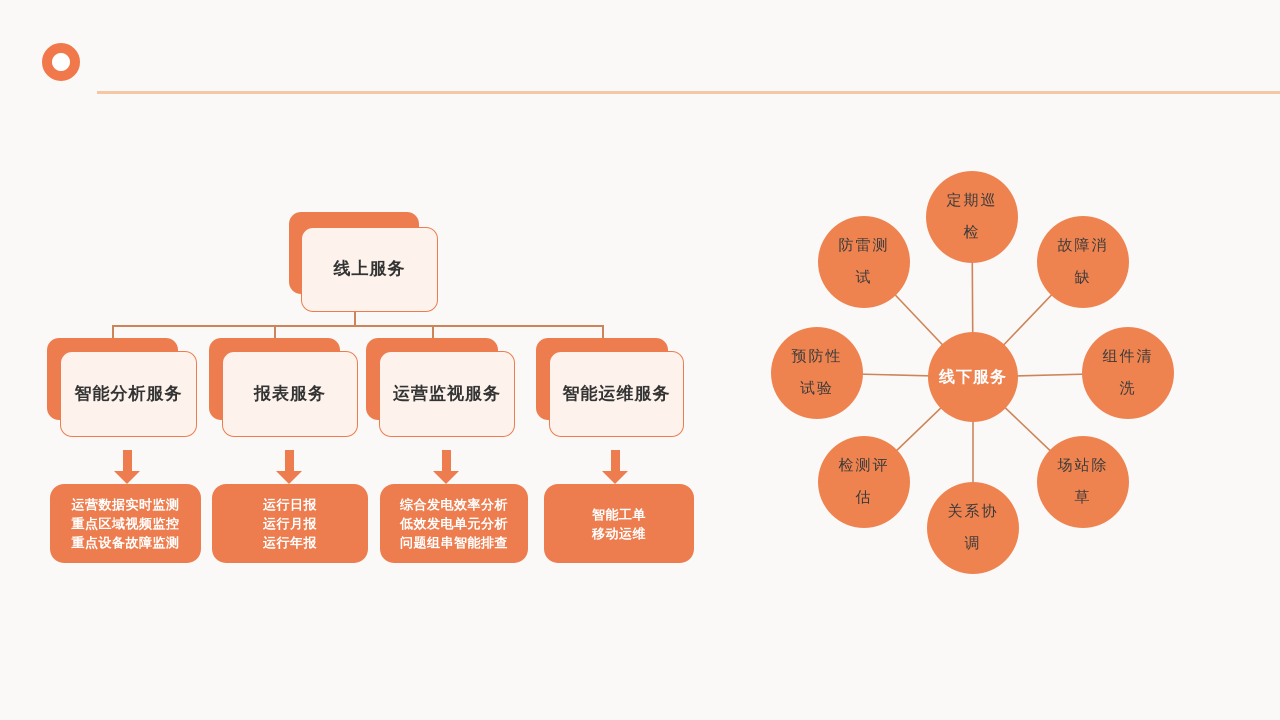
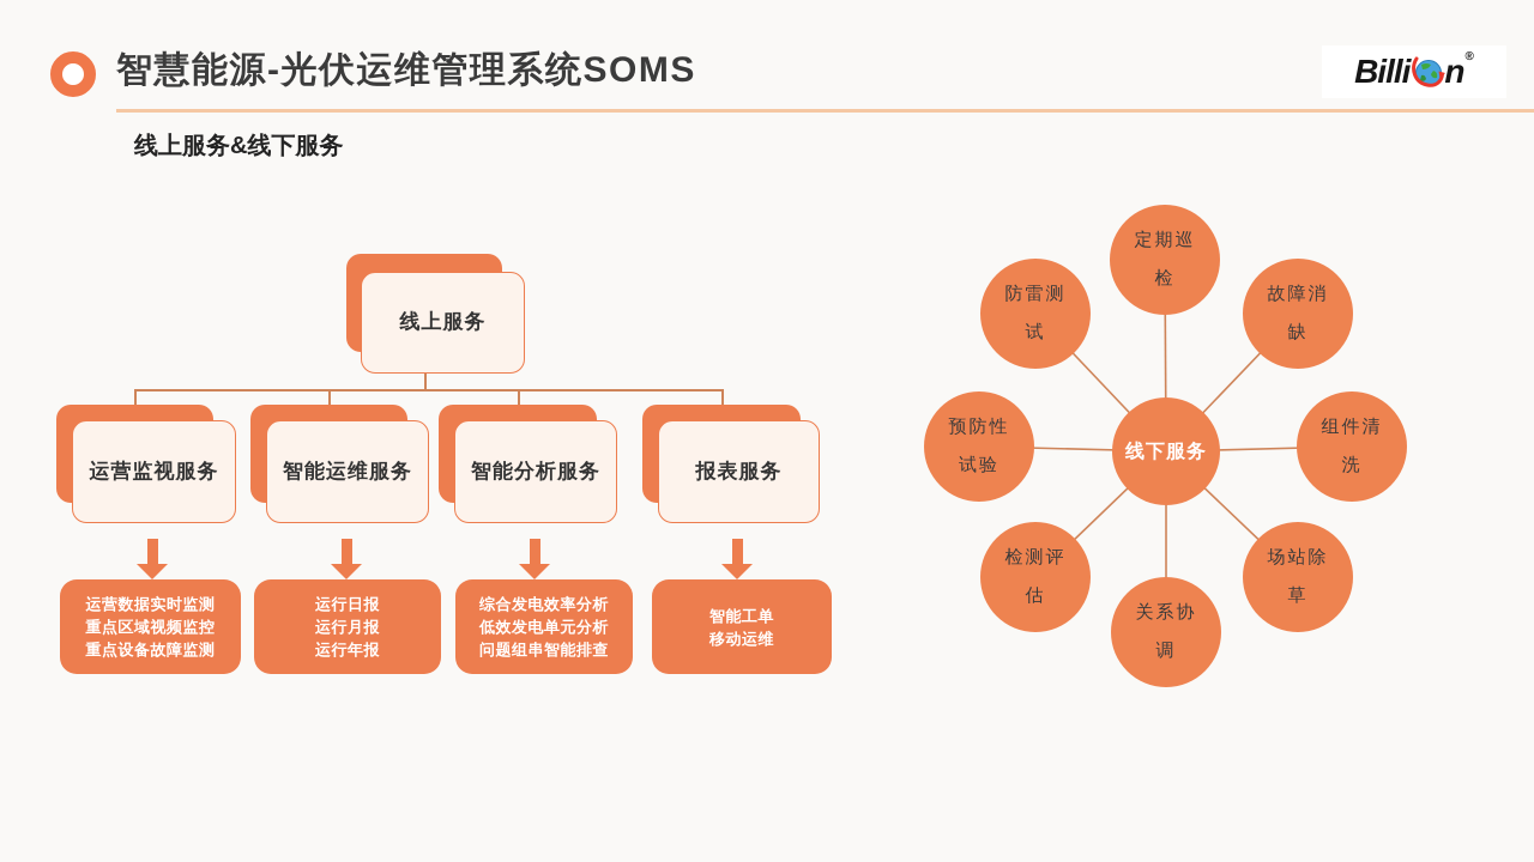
+ 智慧能源-光伏运维管理系统SOMS
+ Billi
+ n
+ ®
+ 线上服务&线下服务
  线上服务
- 智能分析服务
+ 运营监视服务
- 报表服务
+ 智能运维服务
- 运营监视服务
+ 智能分析服务
- 智能运维服务
+ 报表服务
  运营数据实时监测
  重点区域视频监控
  重点设备故障监测
  运行日报
  运行月报
  运行年报
  综合发电效率分析
  低效发电单元分析
  问题组串智能排查
  智能工单
  移动运维
  定期巡
  检
  故障消
  缺
  组件清
  洗
  场站除
  草
  关系协
  调
  检测评
  估
  预防性
  试验
  防雷测
  试
  线下服务
